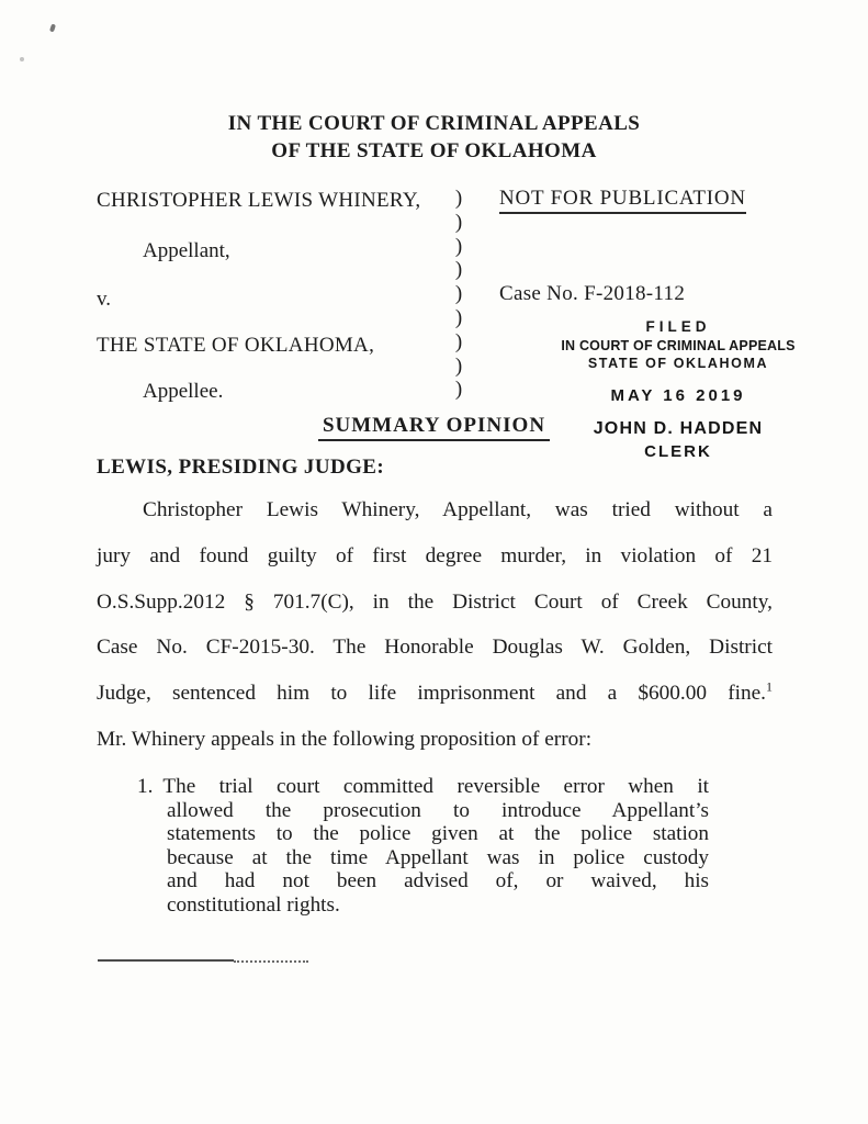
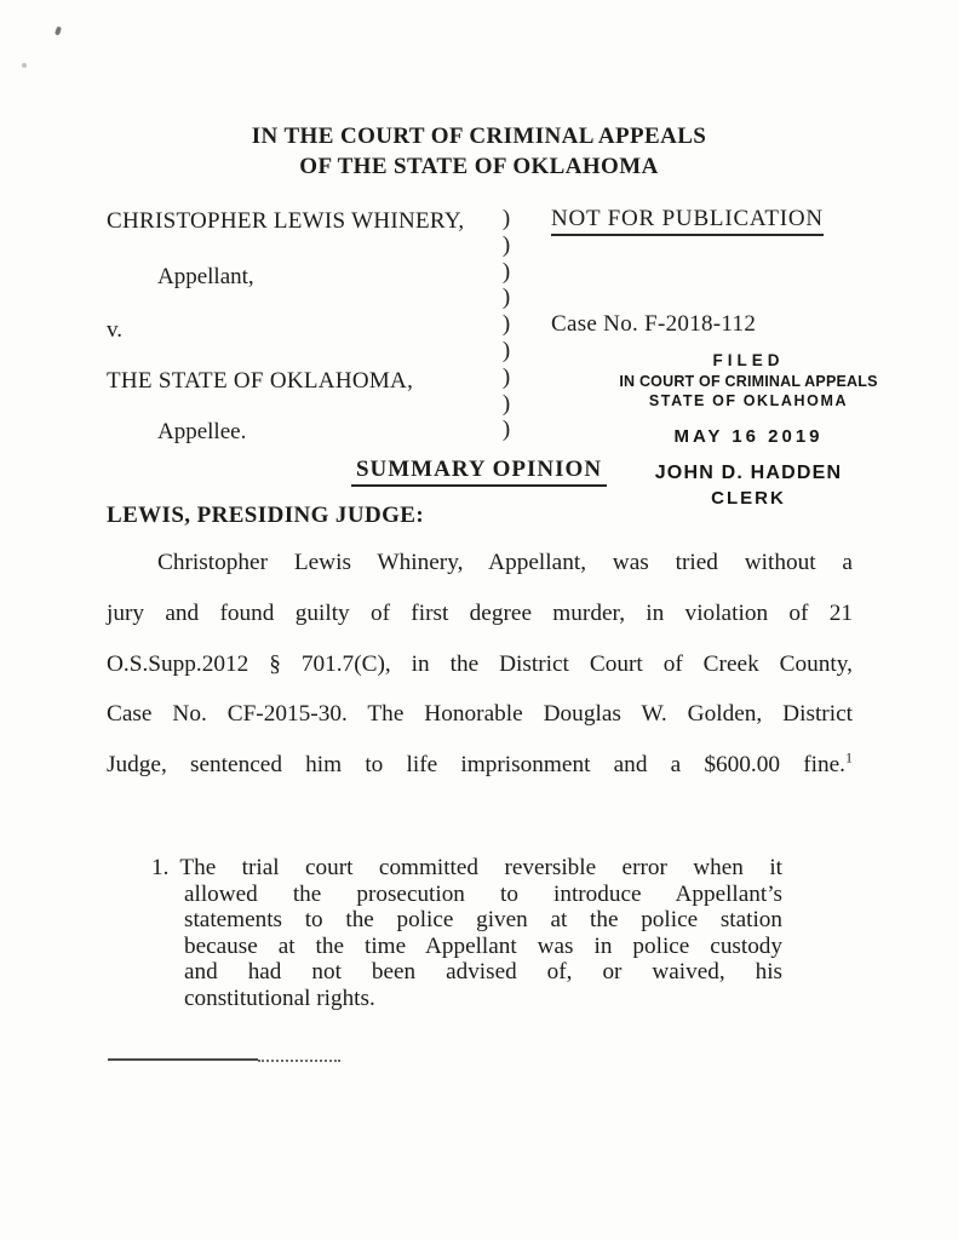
  IN THE COURT OF CRIMINAL APPEALS
  OF THE STATE OF OKLAHOMA
  CHRISTOPHER LEWIS WHINERY,
  Appellant,
  v.
  THE STATE OF OKLAHOMA,
  Appellee.
  )
  )
  )
  )
  )
  )
  )
  )
  )
  NOT FOR PUBLICATION
  Case No. F-2018-112
  FILED
  IN COURT OF CRIMINAL APPEALS
  STATE OF OKLAHOMA
  MAY 16 2019
  JOHN D. HADDEN
  CLERK
  SUMMARY OPINION
  LEWIS, PRESIDING JUDGE:
  Christopher Lewis Whinery, Appellant, was tried without a
  jury and found guilty of first degree murder, in violation of 21
  O.S.Supp.2012 § 701.7(C), in the District Court of Creek County,
  Case No. CF-2015-30. The Honorable Douglas W. Golden, District
  Judge, sentenced him to life imprisonment and a $600.00 fine.1
- Mr. Whinery appeals in the following proposition of error:
  1. The trial court committed reversible error when it
  allowed the prosecution to introduce Appellant’s
  statements to the police given at the police station
  because at the time Appellant was in police custody
  and had not been advised of, or waived, his
  constitutional rights.
